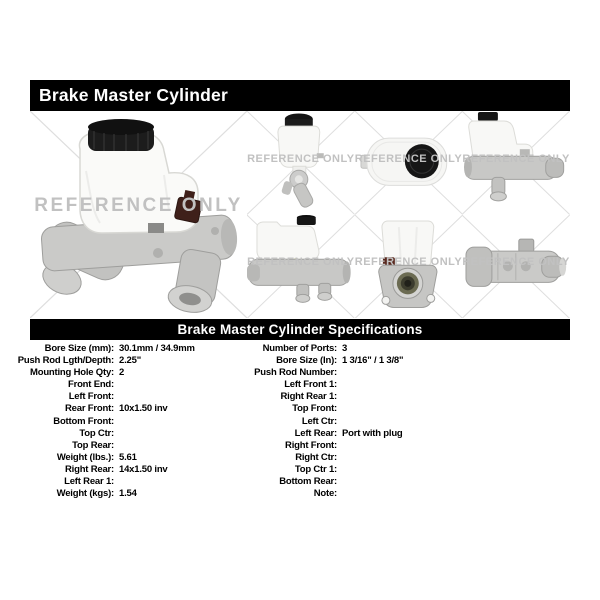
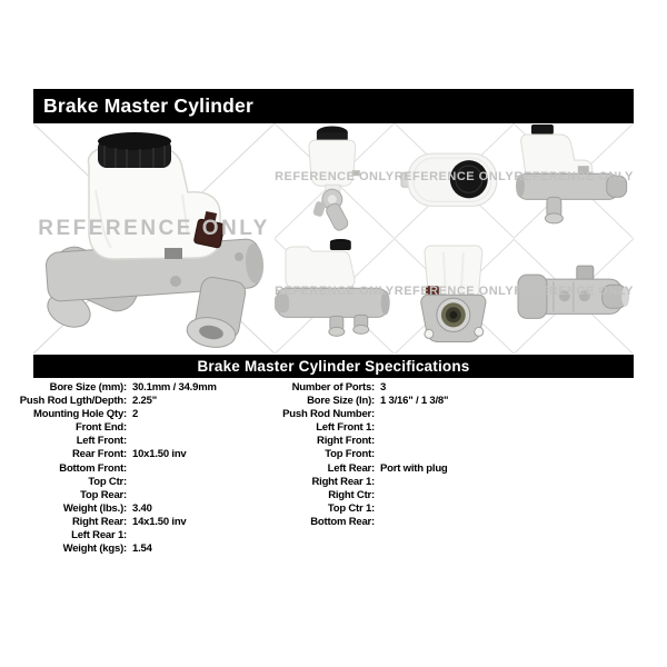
  Brake Master Cylinder
  REFERENCE ONLY
  REFERENCE ONLY
  REFERENCE ONLY
  REFERENCE ONLY
  REFERENCE ONLY
  REFERENCE ONLY
  REFERENCE ONLY
  Brake Master Cylinder Specifications
  Bore Size (mm):
  30.1mm / 34.9mm
  Push Rod Lgth/Depth:
  2.25"
  Mounting Hole Qty:
  2
  Front End:
  Left Front:
  Rear Front:
  10x1.50 inv
  Bottom Front:
  Top Ctr:
  Top Rear:
  Weight (lbs.):
- 5.61
+ 3.40
  Right Rear:
  14x1.50 inv
  Left Rear 1:
  Weight (kgs):
  1.54
  Number of Ports:
  3
  Bore Size (In):
  1 3/16" / 1 3/8"
  Push Rod Number:
  Left Front 1:
- Right Rear 1:
+ Right Front:
  Top Front:
- Left Ctr:
  Left Rear:
  Port with plug
- Right Front:
+ Right Rear 1:
  Right Ctr:
  Top Ctr 1:
  Bottom Rear:
- Note:
